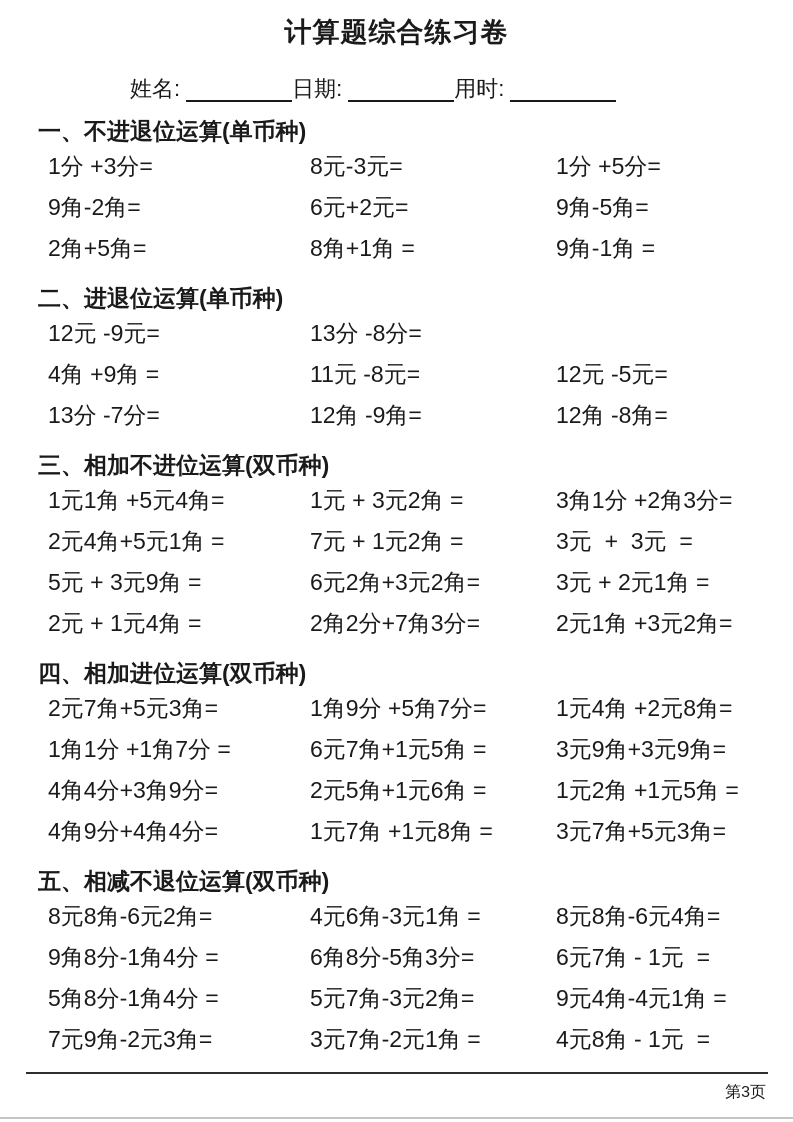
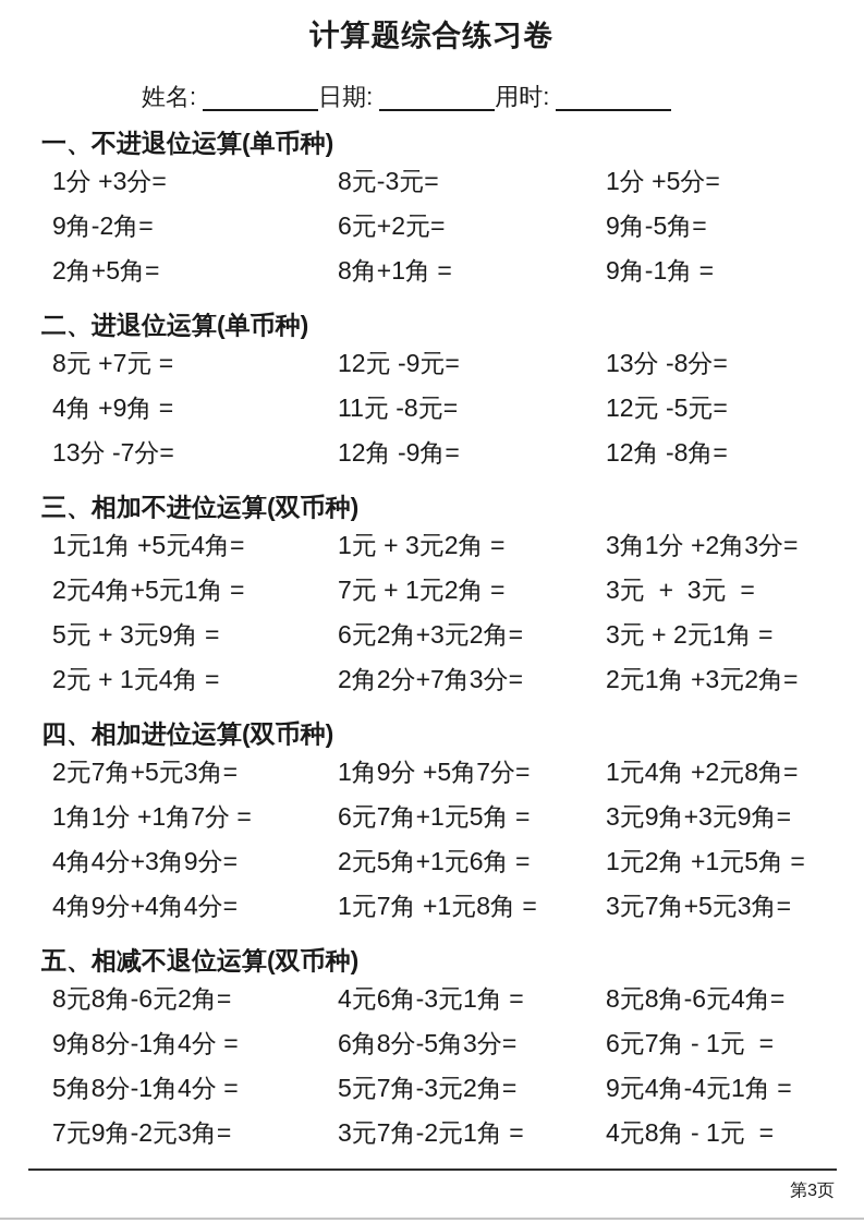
  计算题综合练习卷
  姓名:
  日期:
  用时:
  一、不进退位运算(单币种)
  1分 +3分=
  8元-3元=
  1分 +5分=
  9角-2角=
  6元+2元=
  9角-5角=
  2角+5角=
  8角+1角 =
  9角-1角 =
  二、进退位运算(单币种)
+ 8元 +7元 =
  12元 -9元=
  13分 -8分=
  4角 +9角 =
  11元 -8元=
  12元 -5元=
  13分 -7分=
  12角 -9角=
  12角 -8角=
  三、相加不进位运算(双币种)
  1元1角 +5元4角=
  1元 + 3元2角 =
  3角1分 +2角3分=
  2元4角+5元1角 =
  7元 + 1元2角 =
  3元 + 3元 =
  5元 + 3元9角 =
  6元2角+3元2角=
  3元 + 2元1角 =
  2元 + 1元4角 =
  2角2分+7角3分=
  2元1角 +3元2角=
  四、相加进位运算(双币种)
  2元7角+5元3角=
  1角9分 +5角7分=
  1元4角 +2元8角=
  1角1分 +1角7分 =
  6元7角+1元5角 =
  3元9角+3元9角=
  4角4分+3角9分=
  2元5角+1元6角 =
  1元2角 +1元5角 =
  4角9分+4角4分=
  1元7角 +1元8角 =
  3元7角+5元3角=
  五、相减不退位运算(双币种)
  8元8角-6元2角=
  4元6角-3元1角 =
  8元8角-6元4角=
  9角8分-1角4分 =
  6角8分-5角3分=
  6元7角 - 1元 =
  5角8分-1角4分 =
  5元7角-3元2角=
  9元4角-4元1角 =
  7元9角-2元3角=
  3元7角-2元1角 =
  4元8角 - 1元 =
  第3页
